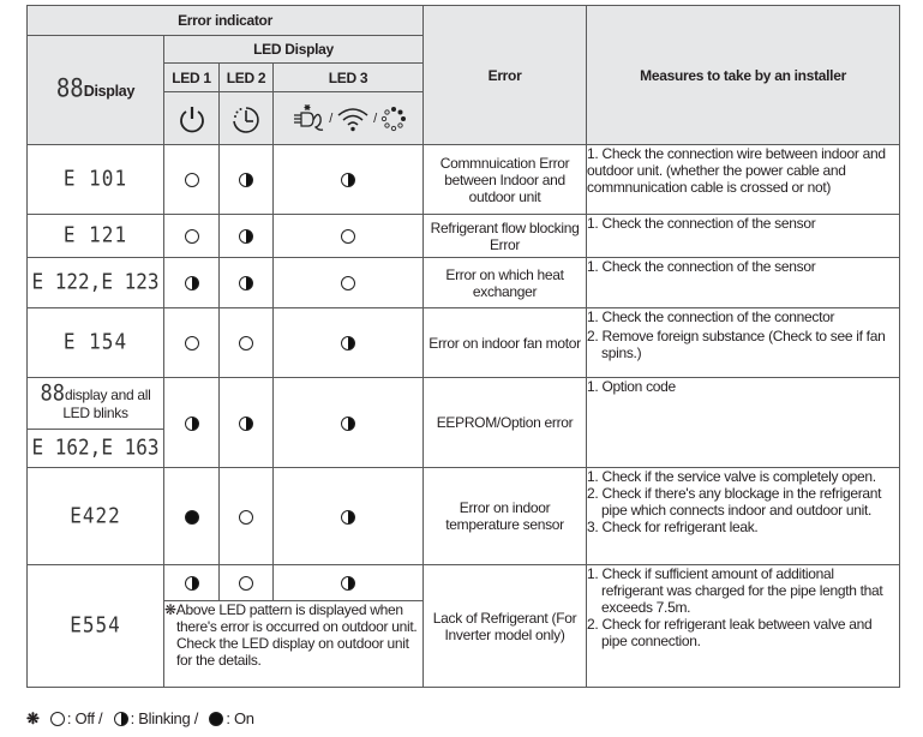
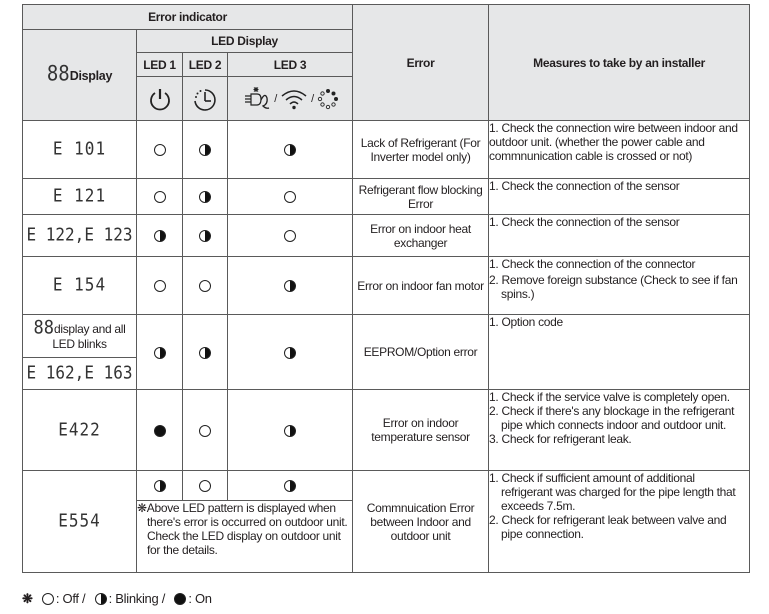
  Error indicator	Error	Measures to take by an installer
  88Display	LED Display
  LED 1	LED 2	LED 3
  		/ /
- E 101				Commnuication Error between Indoor and outdoor unit	1. Check the connection wire between indoor and outdoor unit. (whether the power cable and commnunication cable is crossed or not)
+ E 101				Lack of Refrigerant (For Inverter model only)	1. Check the connection wire between indoor and outdoor unit. (whether the power cable and commnunication cable is crossed or not)
  E 121				Refrigerant flow blocking Error	1. Check the connection of the sensor
- E 122,E 123				Error on which heat exchanger	1. Check the connection of the sensor
+ E 122,E 123				Error on indoor heat exchanger	1. Check the connection of the sensor
  E 154				Error on indoor fan motor	1. Check the connection of the connector 2. Remove foreign substance (Check to see if fan spins.)
  88display and all LED blinks				EEPROM/Option error	1. Option code
  E 162,E 163
  E422				Error on indoor temperature sensor	1. Check if the service valve is completely open. 2. Check if there's any blockage in the refrigerant pipe which connects indoor and outdoor unit. 3. Check for refrigerant leak.
- E554				Lack of Refrigerant (For Inverter model only)	1. Check if sufficient amount of additional refrigerant was charged for the pipe length that exceeds 7.5m. 2. Check for refrigerant leak between valve and pipe connection.
+ E554				Commnuication Error between Indoor and outdoor unit	1. Check if sufficient amount of additional refrigerant was charged for the pipe length that exceeds 7.5m. 2. Check for refrigerant leak between valve and pipe connection.
  ❋Above LED pattern is displayed when there's error is occurred on outdoor unit. Check the LED display on outdoor unit for the details.
  ❋ : Off / : Blinking / : On
